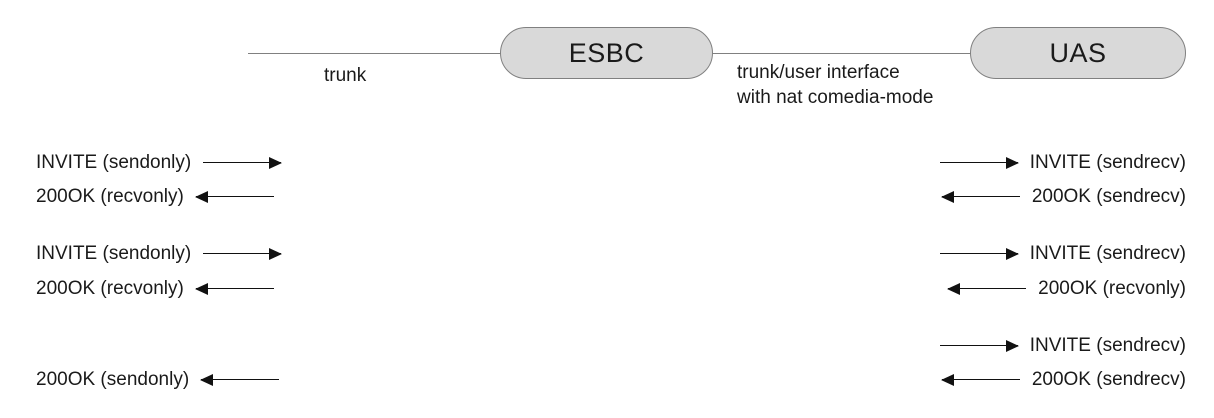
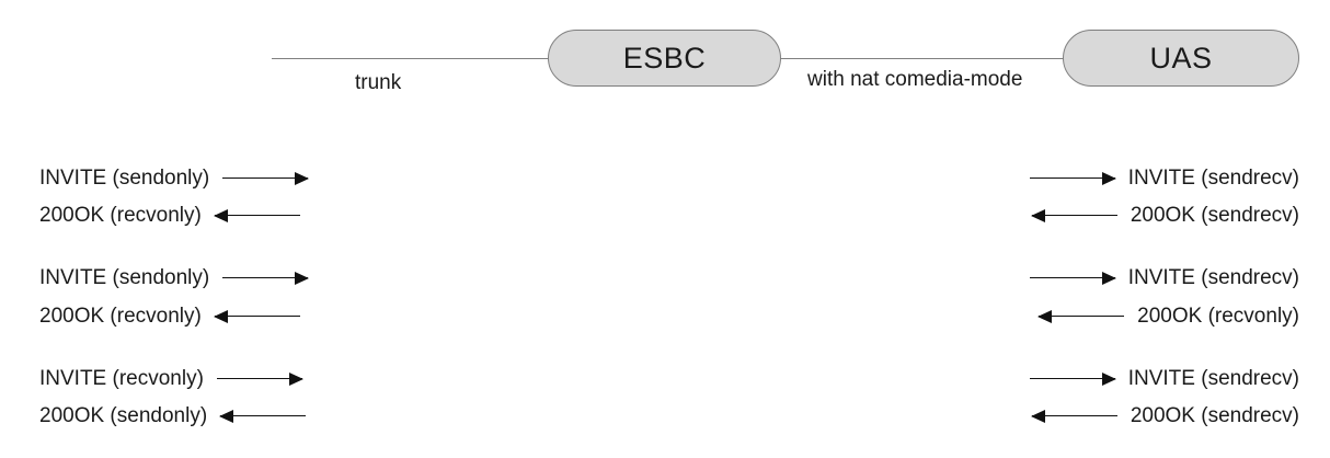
  ESBC
  UAS
  trunk
- trunk/user interface
  with nat comedia-mode
  INVITE (sendonly)
  200OK (recvonly)
  INVITE (sendrecv)
  200OK (sendrecv)
  INVITE (sendonly)
  200OK (recvonly)
  INVITE (sendrecv)
  200OK (recvonly)
+ INVITE (recvonly)
  200OK (sendonly)
  INVITE (sendrecv)
  200OK (sendrecv)
